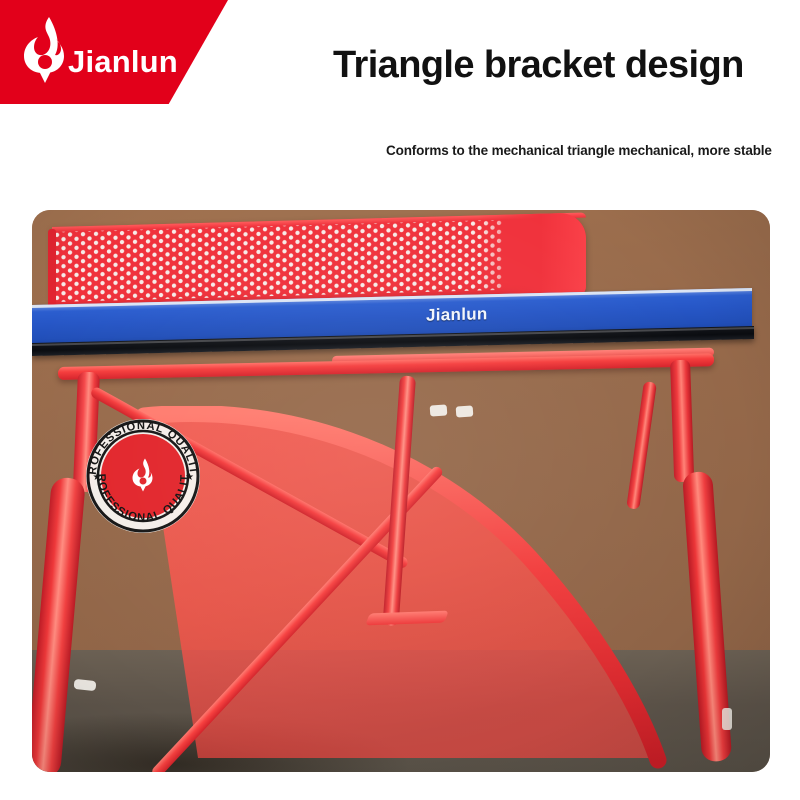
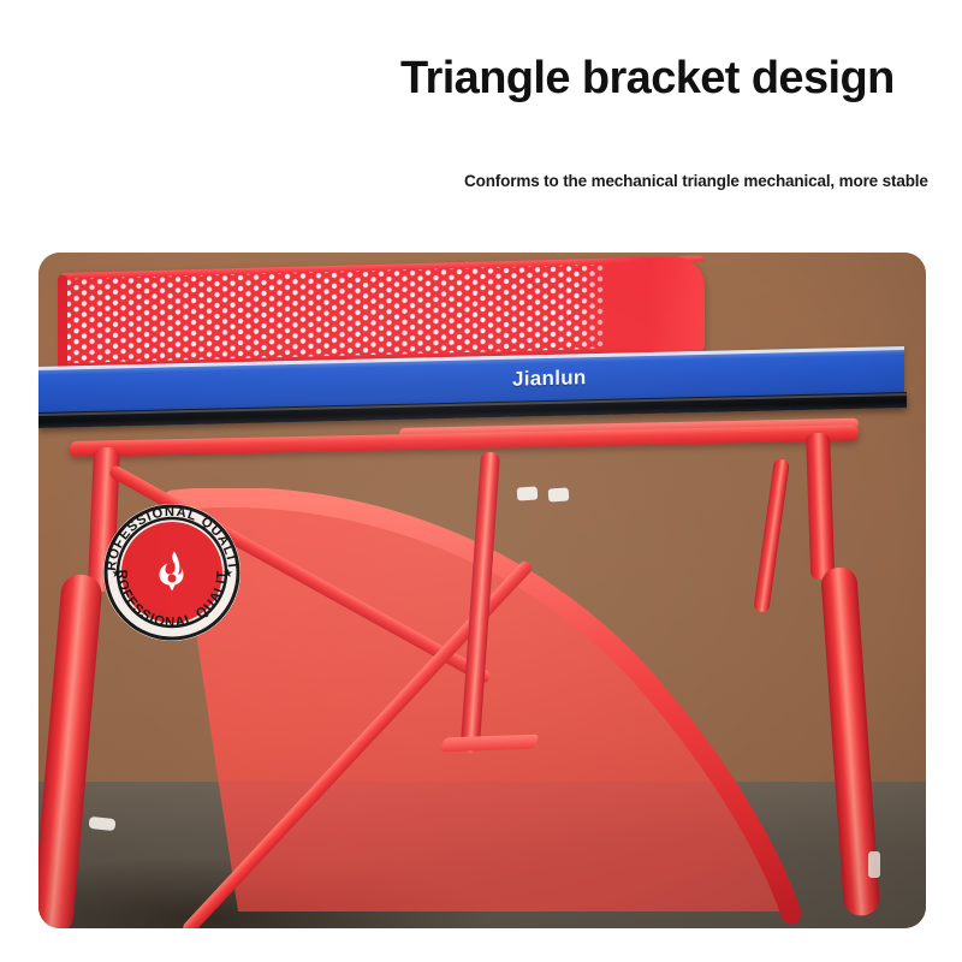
- Jianlun
  Triangle bracket design
  Conforms to the mechanical triangle mechanical, more stable
